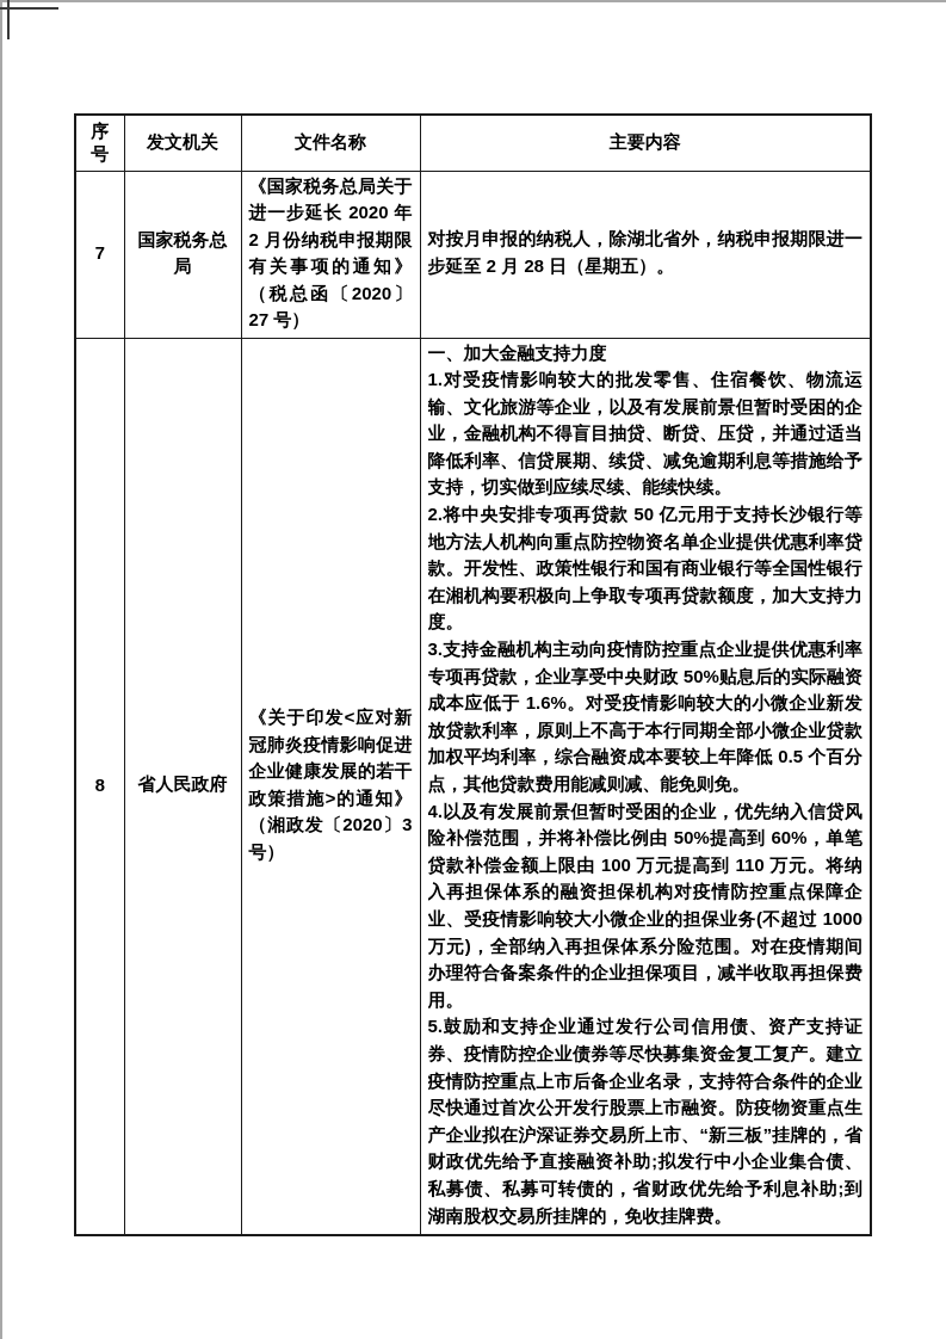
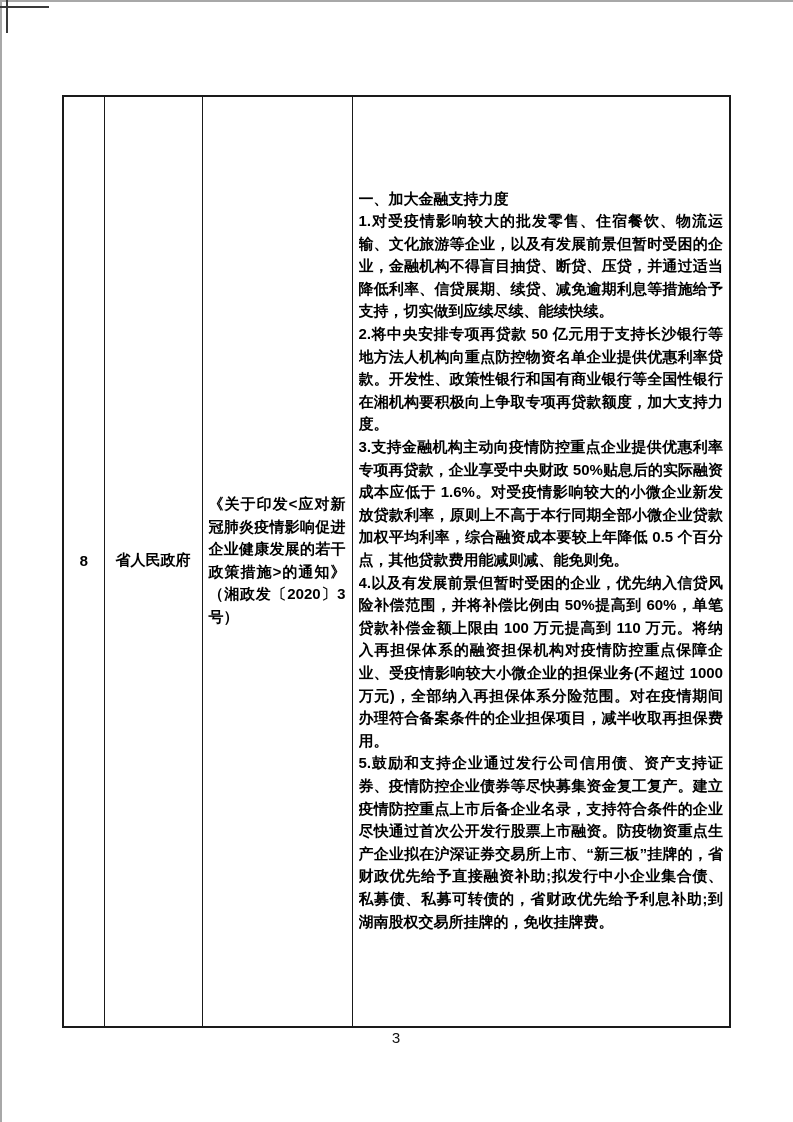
- 序号	发文机关	文件名称	主要内容
- 7	国家税务总局	《国家税务总局关于进一步延长 2020 年 2 月份纳税申报期限有关事项的通知》（税总函〔2020〕27 号）	对按月申报的纳税人，除湖北省外，纳税申报期限进一步延至 2 月 28 日（星期五）。
  8	省人民政府	《关于印发<应对新冠肺炎疫情影响促进企业健康发展的若干政策措施>的通知》（湘政发〔2020〕3 号）	一、加大金融支持力度1.对受疫情影响较大的批发零售、住宿餐饮、物流运输、文化旅游等企业，以及有发展前景但暂时受困的企业，金融机构不得盲目抽贷、断贷、压贷，并通过适当降低利率、信贷展期、续贷、减免逾期利息等措施给予支持，切实做到应续尽续、能续快续。2.将中央安排专项再贷款 50 亿元用于支持长沙银行等地方法人机构向重点防控物资名单企业提供优惠利率贷款。开发性、政策性银行和国有商业银行等全国性银行在湘机构要积极向上争取专项再贷款额度，加大支持力度。3.支持金融机构主动向疫情防控重点企业提供优惠利率专项再贷款，企业享受中央财政 50%贴息后的实际融资成本应低于 1.6%。对受疫情影响较大的小微企业新发放贷款利率，原则上不高于本行同期全部小微企业贷款加权平均利率，综合融资成本要较上年降低 0.5 个百分点，其他贷款费用能减则减、能免则免。4.以及有发展前景但暂时受困的企业，优先纳入信贷风险补偿范围，并将补偿比例由 50%提高到 60%，单笔贷款补偿金额上限由 100 万元提高到 110 万元。将纳入再担保体系的融资担保机构对疫情防控重点保障企业、受疫情影响较大小微企业的担保业务(不超过 1000 万元)，全部纳入再担保体系分险范围。对在疫情期间办理符合备案条件的企业担保项目，减半收取再担保费用。5.鼓励和支持企业通过发行公司信用债、资产支持证券、疫情防控企业债券等尽快募集资金复工复产。建立疫情防控重点上市后备企业名录，支持符合条件的企业尽快通过首次公开发行股票上市融资。防疫物资重点生产企业拟在沪深证券交易所上市、“新三板”挂牌的，省财政优先给予直接融资补助;拟发行中小企业集合债、私募债、私募可转债的，省财政优先给予利息补助;到湖南股权交易所挂牌的，免收挂牌费。
+ 3
